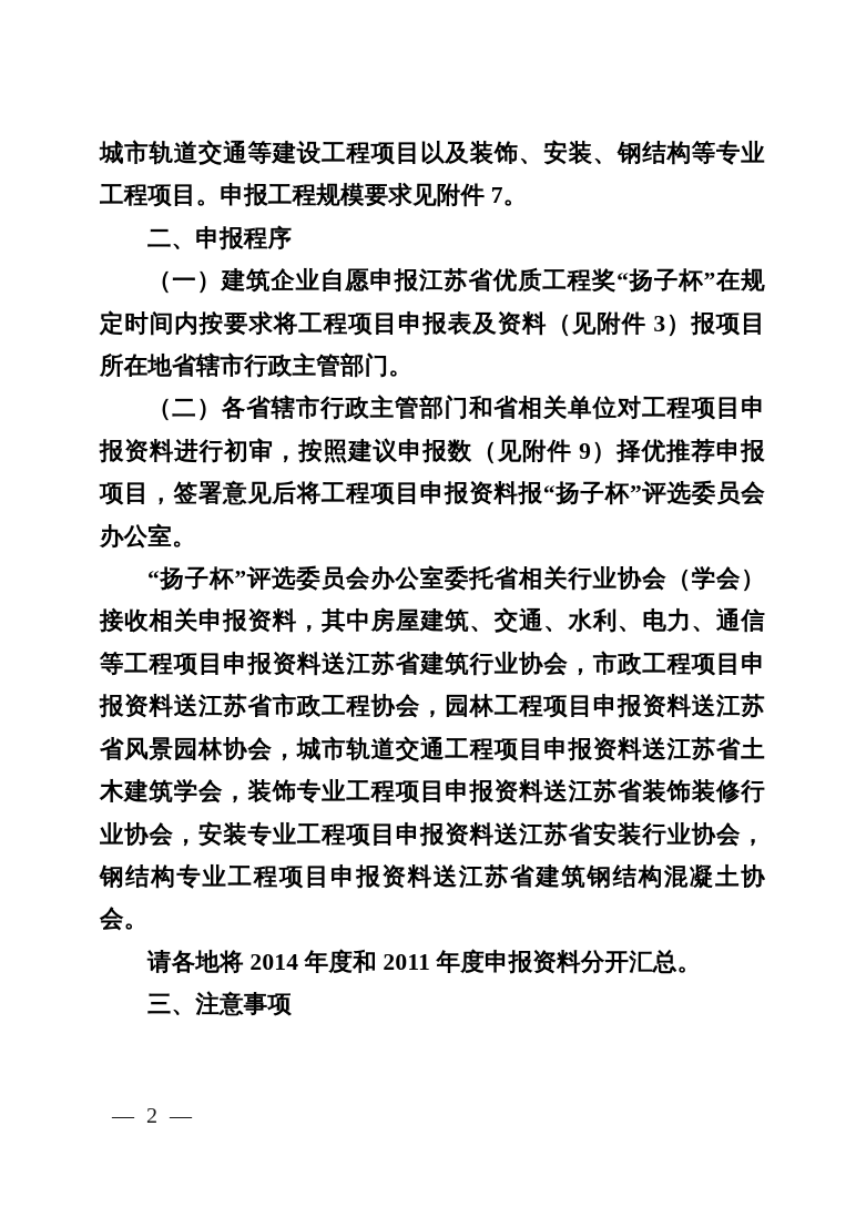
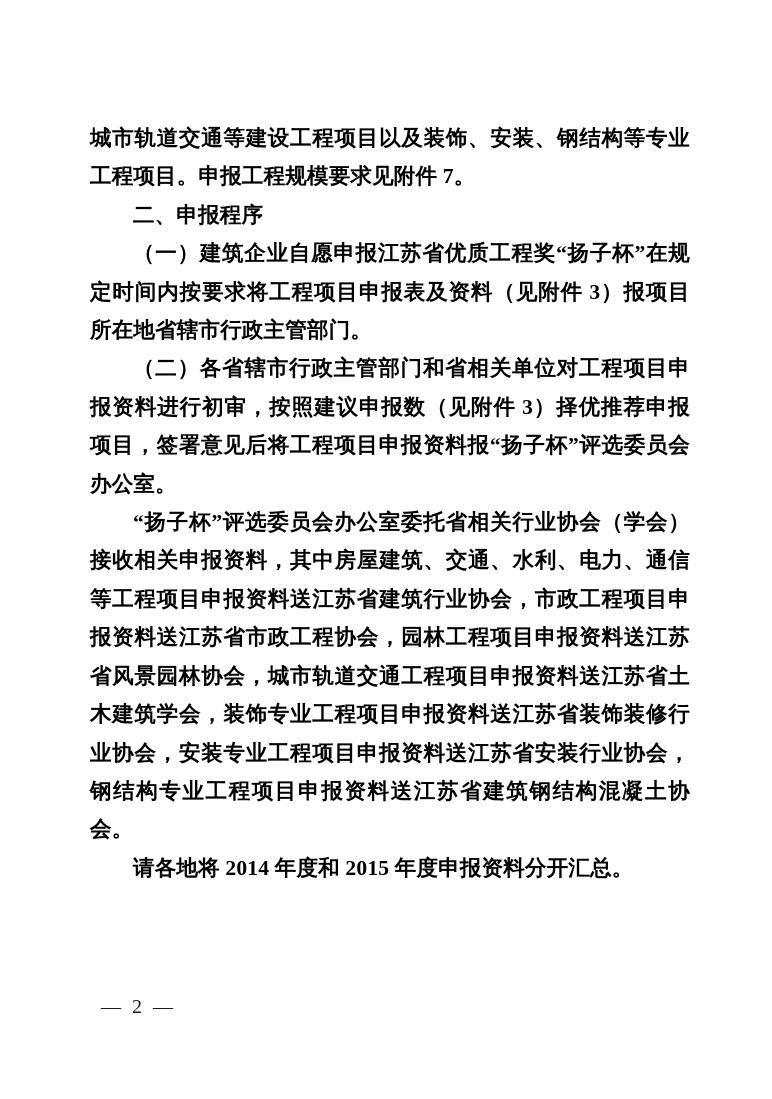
  城市轨道交通等建设工程项目以及装饰、安装、钢结构等专业工程项目。申报工程规模要求见附件 7。
  二、申报程序
  （一）建筑企业自愿申报江苏省优质工程奖“扬子杯”在规定时间内按要求将工程项目申报表及资料（见附件 3）报项目所在地省辖市行政主管部门。
- （二）各省辖市行政主管部门和省相关单位对工程项目申报资料进行初审，按照建议申报数（见附件 9）择优推荐申报项目，签署意见后将工程项目申报资料报“扬子杯”评选委员会办公室。
+ （二）各省辖市行政主管部门和省相关单位对工程项目申报资料进行初审，按照建议申报数（见附件 3）择优推荐申报项目，签署意见后将工程项目申报资料报“扬子杯”评选委员会办公室。
  “扬子杯”评选委员会办公室委托省相关行业协会（学会）接收相关申报资料，其中房屋建筑、交通、水利、电力、通信等工程项目申报资料送江苏省建筑行业协会，市政工程项目申报资料送江苏省市政工程协会，园林工程项目申报资料送江苏省风景园林协会，城市轨道交通工程项目申报资料送江苏省土木建筑学会，装饰专业工程项目申报资料送江苏省装饰装修行业协会，安装专业工程项目申报资料送江苏省安装行业协会，钢结构专业工程项目申报资料送江苏省建筑钢结构混凝土协会。
- 请各地将 2014 年度和 2011 年度申报资料分开汇总。
+ 请各地将 2014 年度和 2015 年度申报资料分开汇总。
- 三、注意事项
  — 2 —
